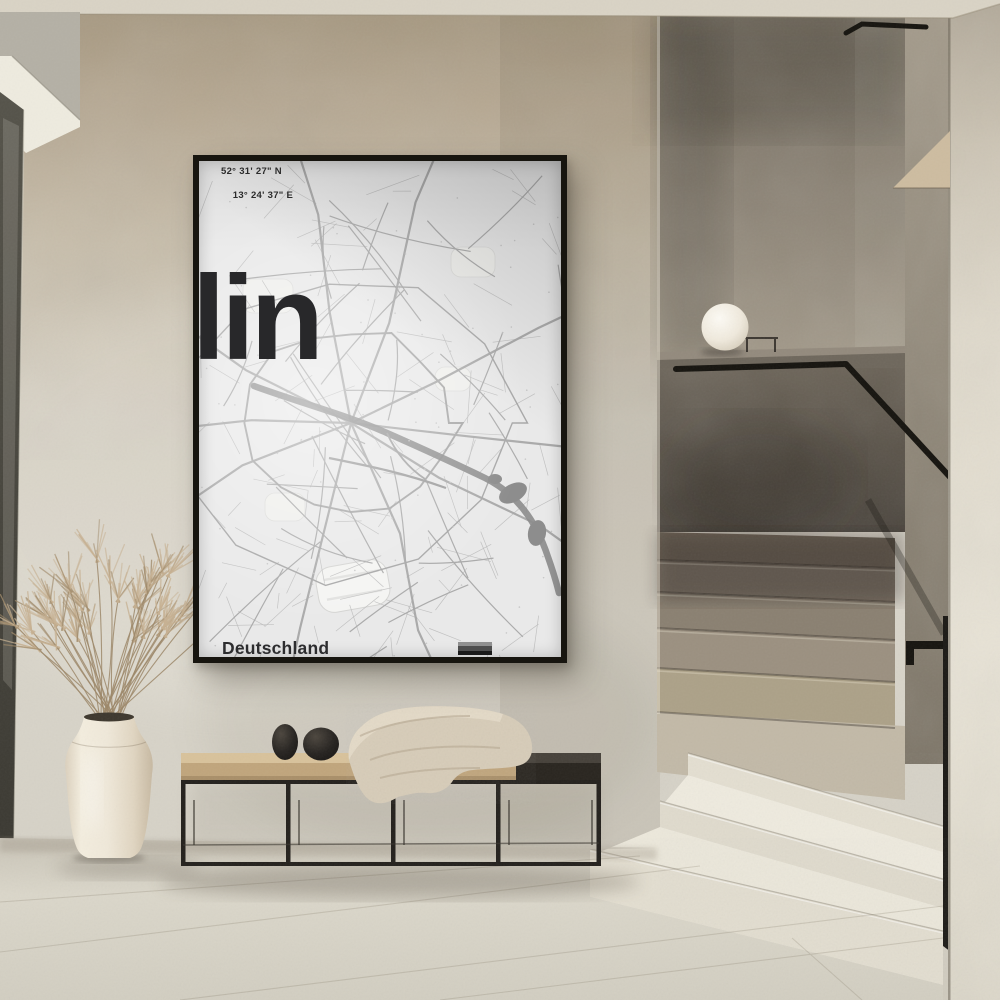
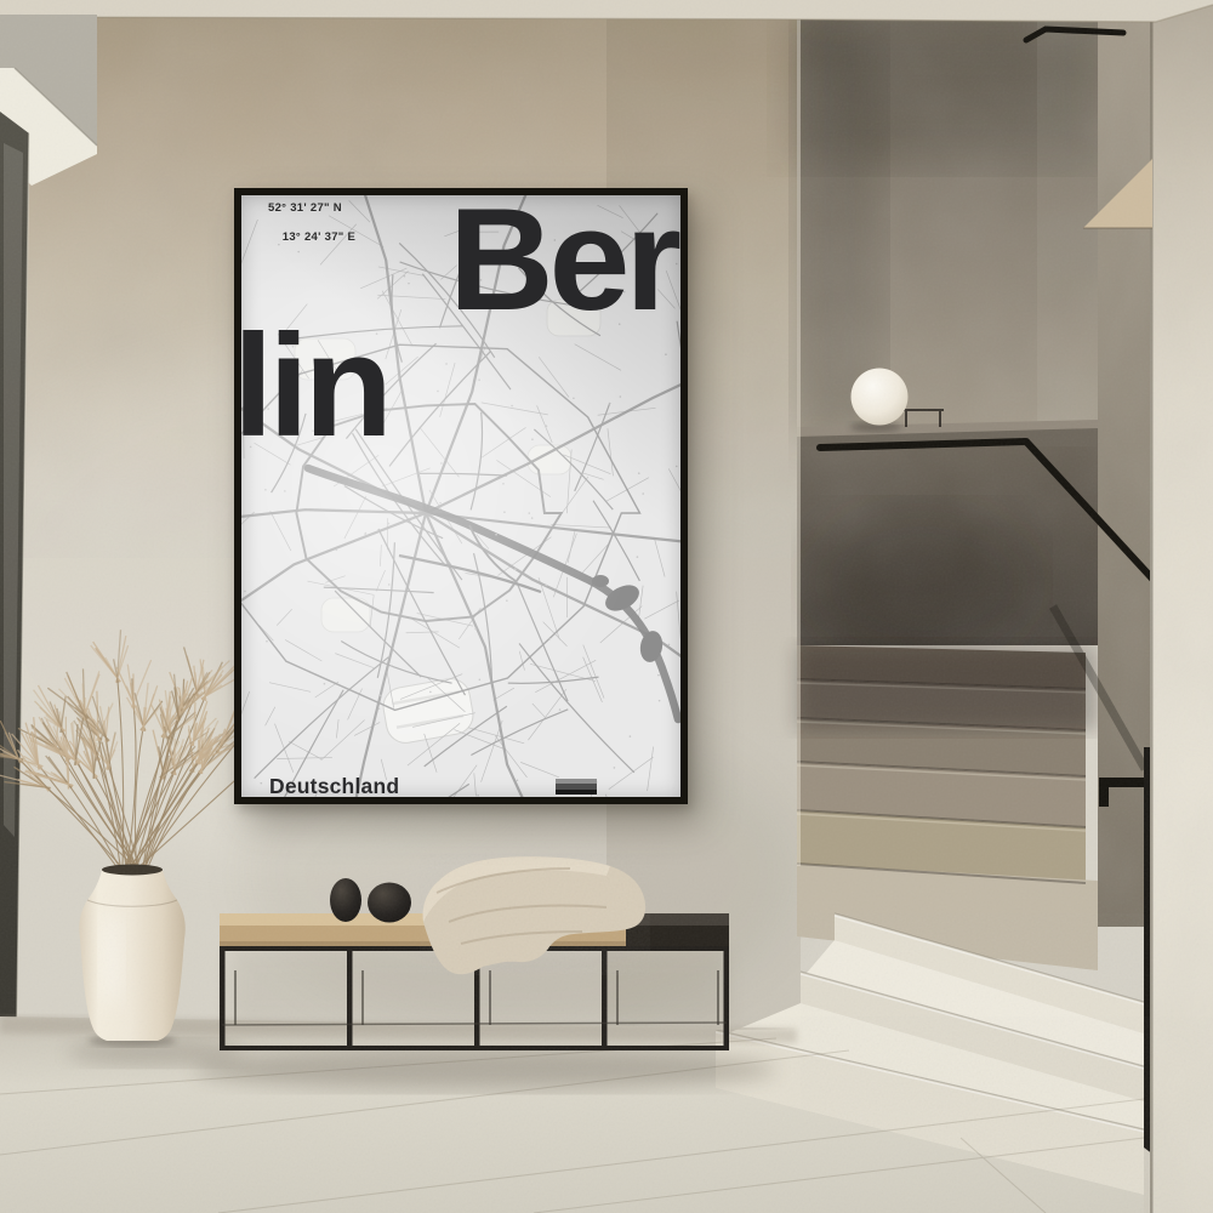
  52° 31' 27" N
  13° 24' 37" E
+ Ber
  lin
  Deutschland
